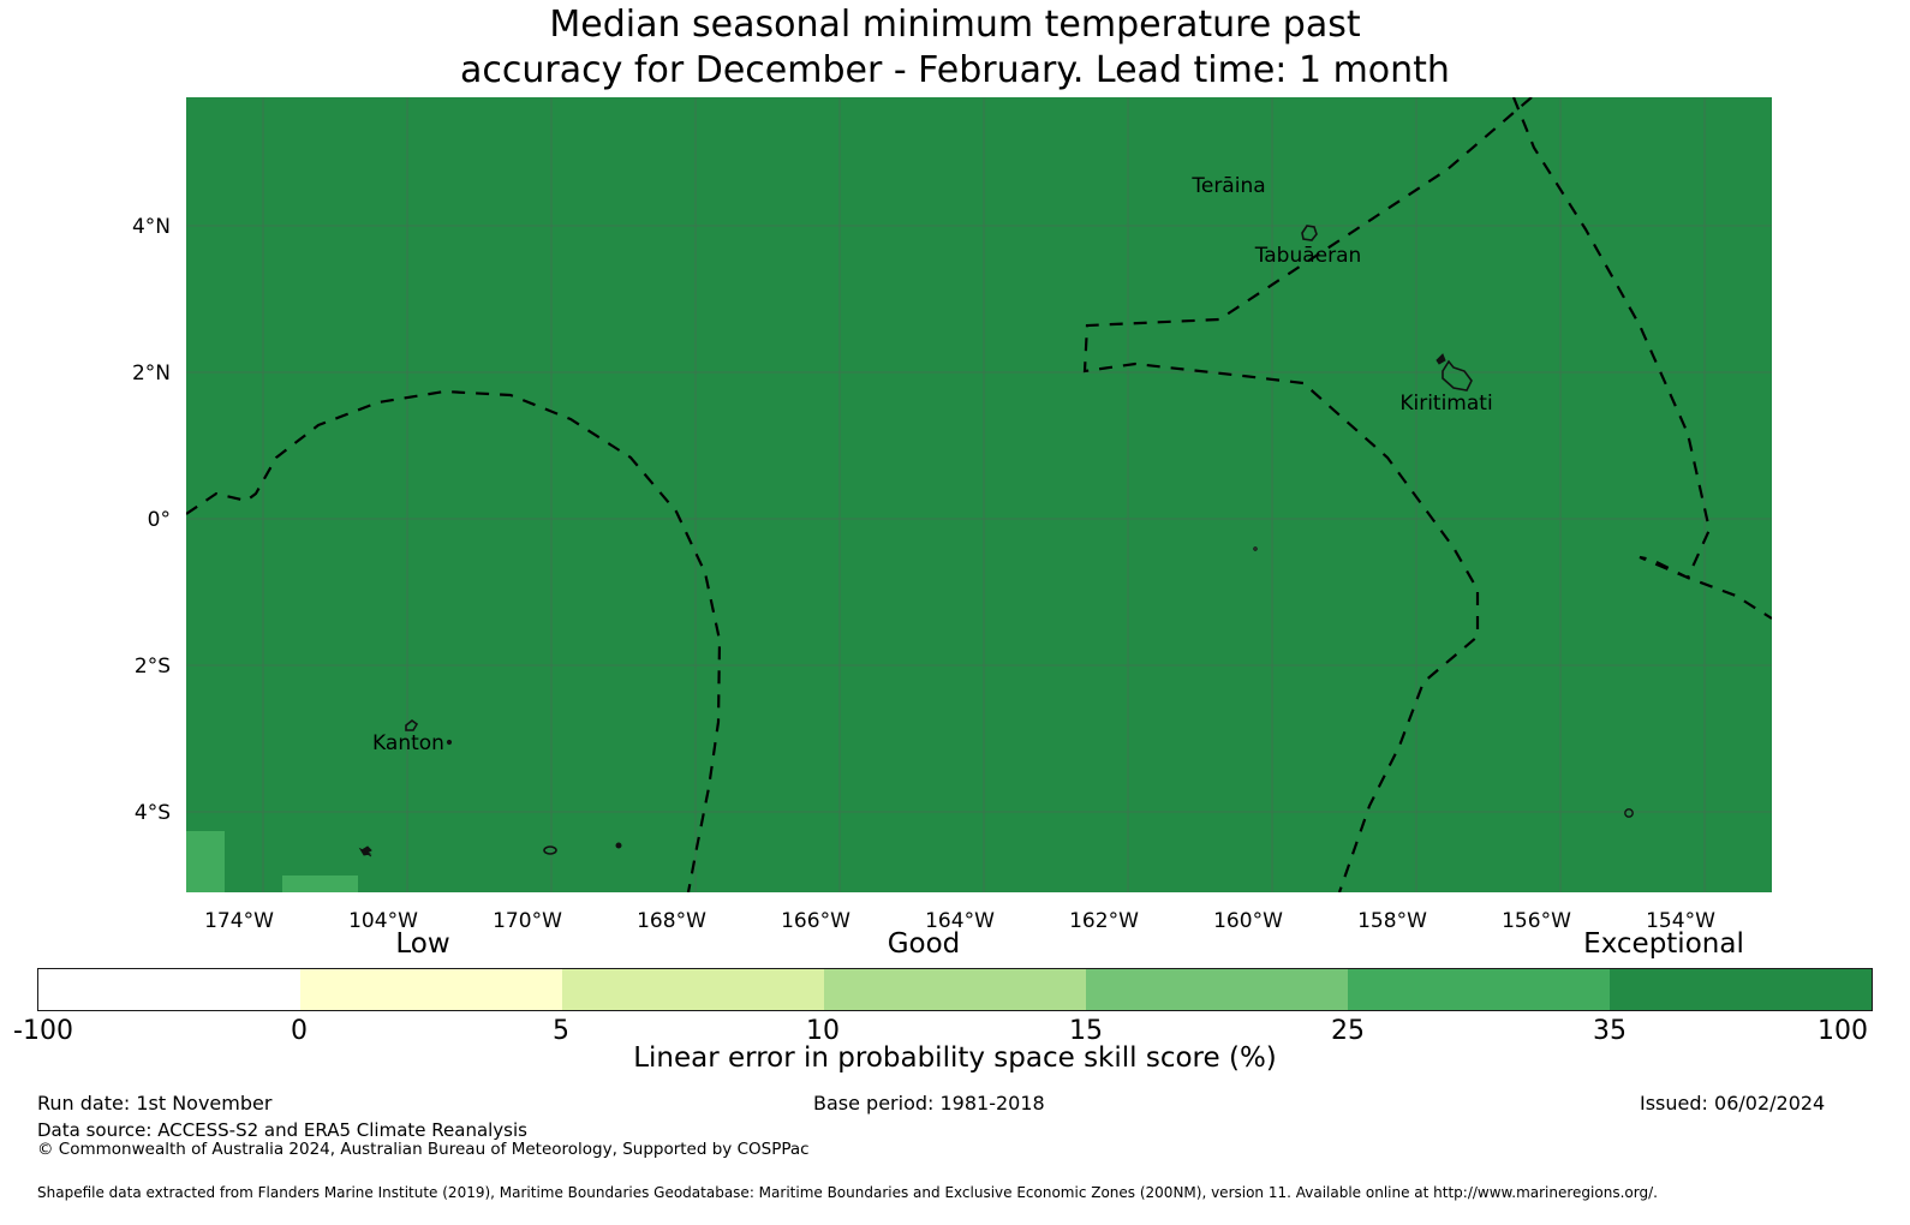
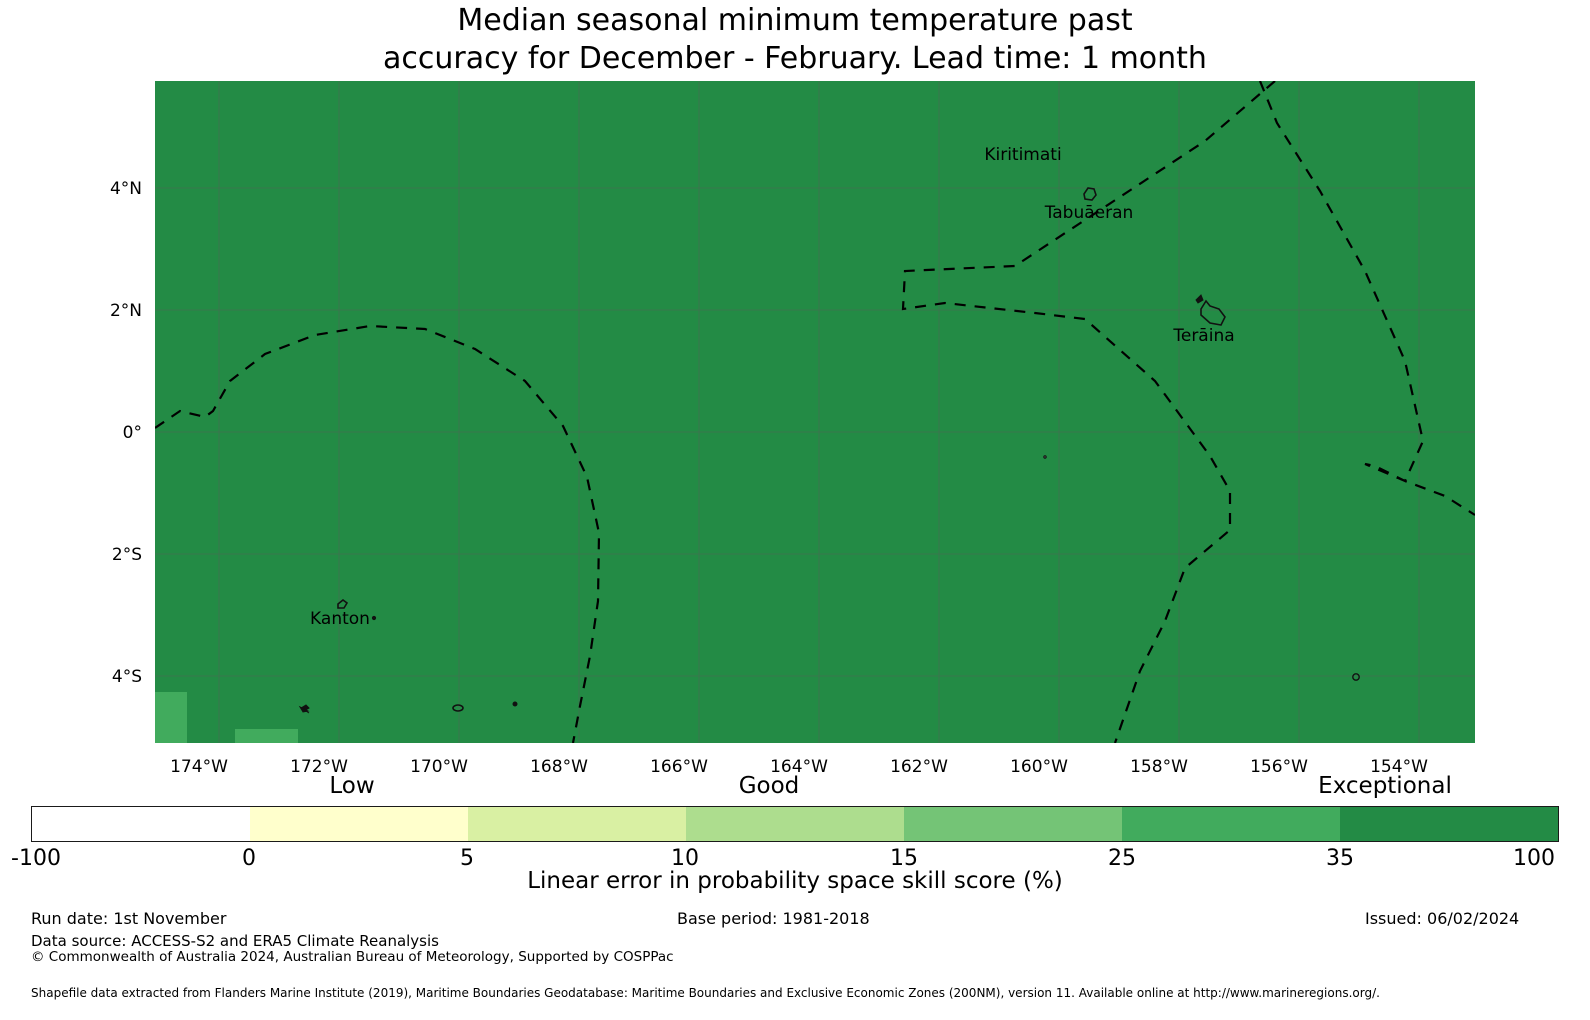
  Median seasonal minimum temperature past
  accuracy for December - February. Lead time: 1 month
- Terāina
+ Kiritimati
  Tabuāeran
- Kiritimati
+ Terāina
  Kanton
  4°N
  2°N
  0°
  2°S
  4°S
  174°W
- 104°W
+ 172°W
  170°W
  168°W
  166°W
  164°W
  162°W
  160°W
  158°W
  156°W
  154°W
  Low
  Good
  Exceptional
  -100
  0
  5
  10
  15
  25
  35
  100
  Linear error in probability space skill score (%)
  Run date: 1st November
  Base period: 1981-2018
  Issued: 06/02/2024
  Data source: ACCESS-S2 and ERA5 Climate Reanalysis
  © Commonwealth of Australia 2024, Australian Bureau of Meteorology, Supported by COSPPac
  Shapefile data extracted from Flanders Marine Institute (2019), Maritime Boundaries Geodatabase: Maritime Boundaries and Exclusive Economic Zones (200NM), version 11. Available online at http://www.marineregions.org/.
